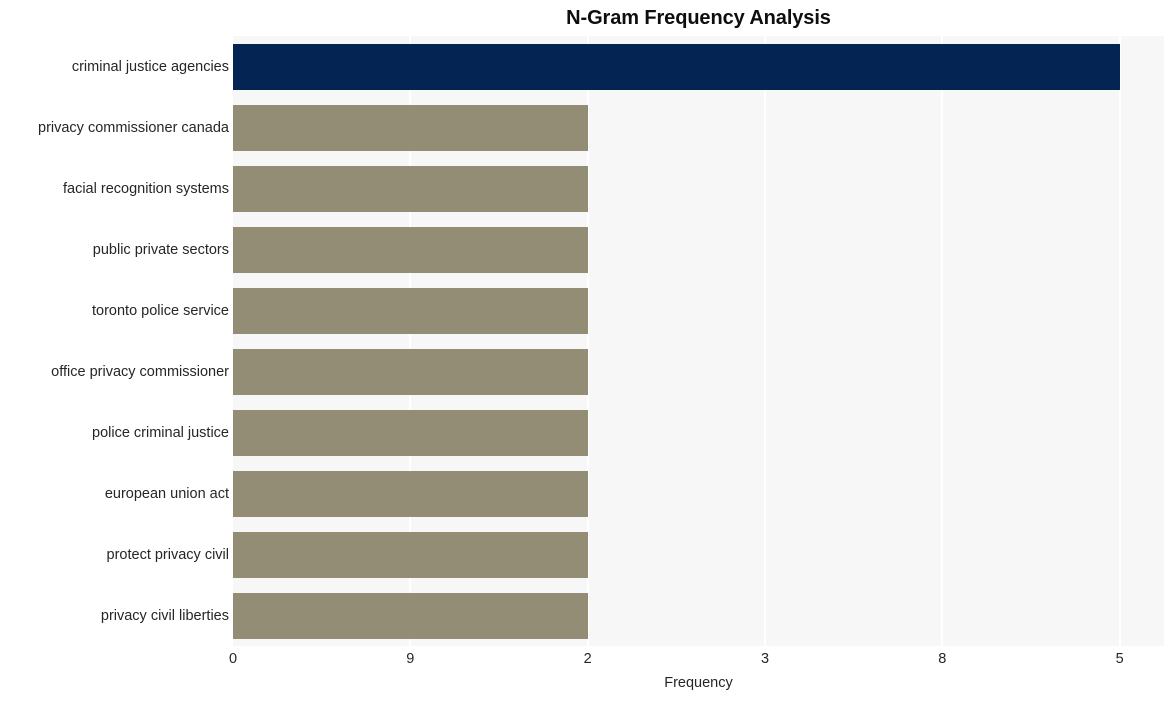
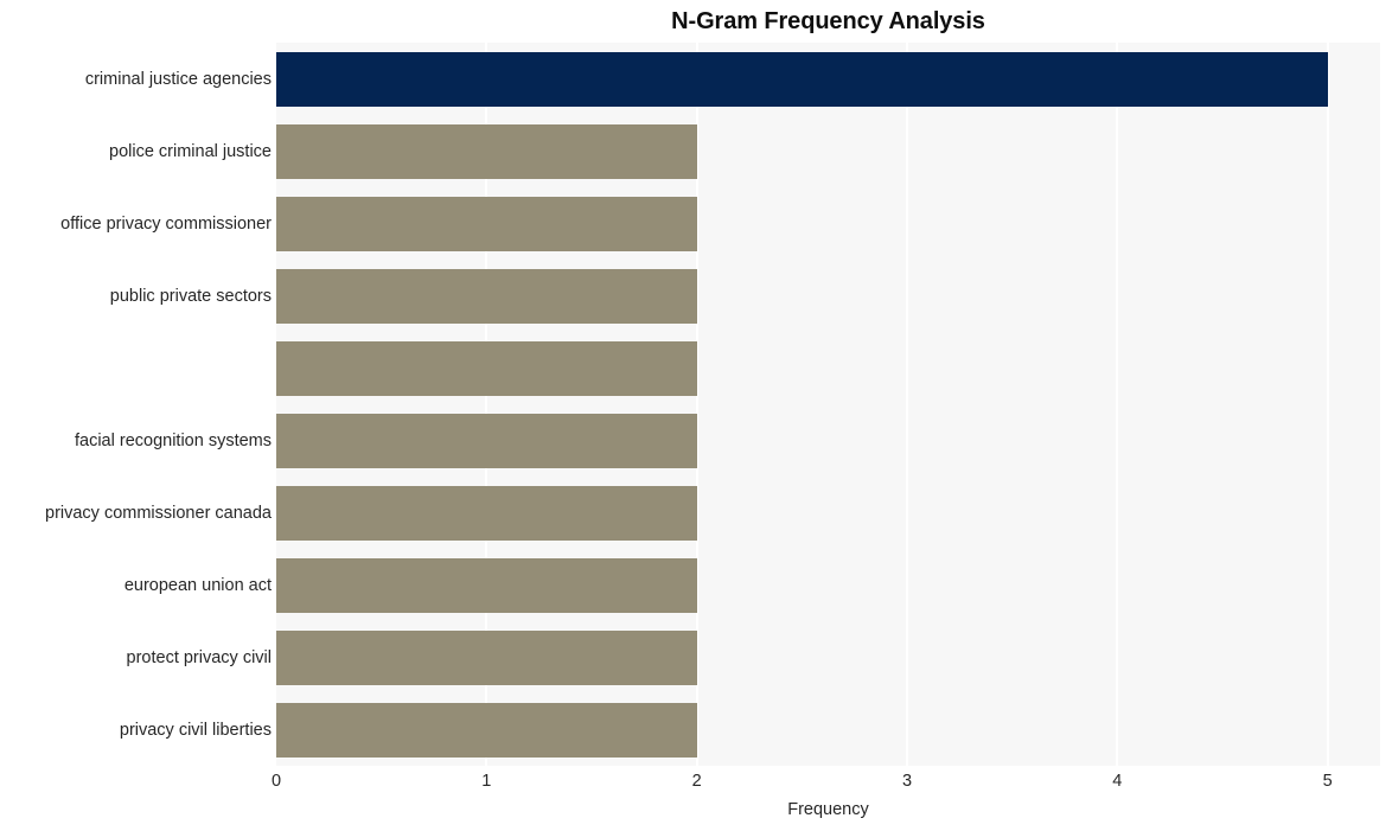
  N-Gram Frequency Analysis
  criminal justice agencies
- privacy commissioner canada
+ police criminal justice
- facial recognition systems
+ office privacy commissioner
  public private sectors
- toronto police service
- office privacy commissioner
+ facial recognition systems
- police criminal justice
+ privacy commissioner canada
  european union act
  protect privacy civil
  privacy civil liberties
  0
- 9
+ 1
  2
  3
- 8
+ 4
  5
  Frequency
